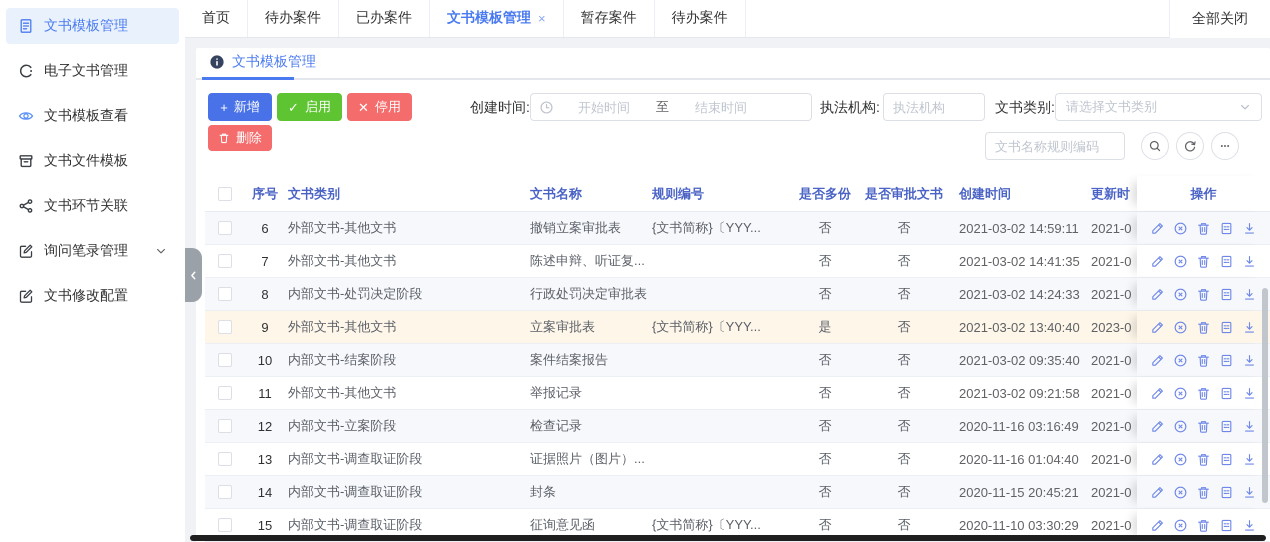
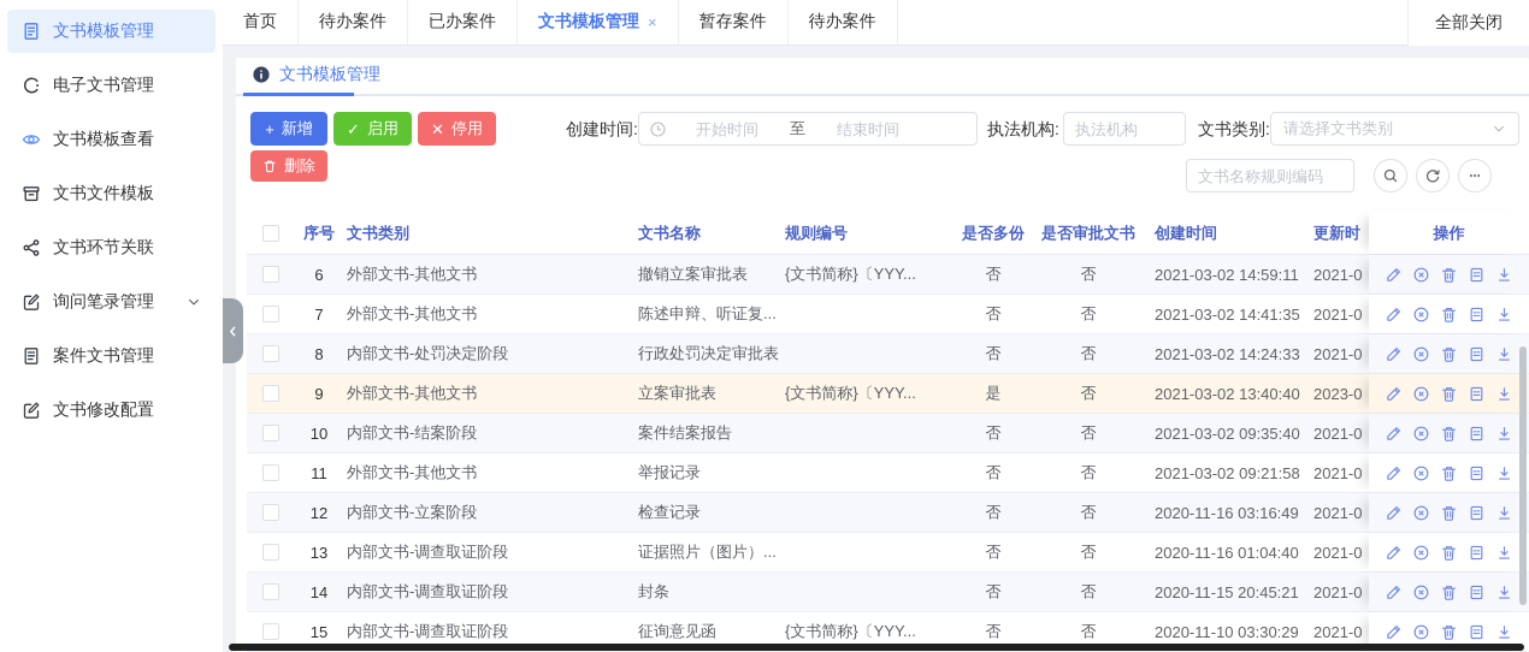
  文书模板管理
  电子文书管理
  文书模板查看
  文书文件模板
  文书环节关联
  询问笔录管理
+ 案件文书管理
  文书修改配置
  首页
  待办案件
  已办案件
  文书模板管理
  ×
  暂存案件
  待办案件
  全部关闭
  文书模板管理
  +
  新增
  ✓
  启用
  ✕
  停用
  删除
  创建时间:
  开始时间
  至
  结束时间
  执法机构:
  执法机构
  文书类别:
  请选择文书类别
  文书名称规则编码
  序号
  文书类别
  文书名称
  规则编号
  是否多份
  是否审批文书
  创建时间
  更新时
  操作
  6
  外部文书-其他文书
  撤销立案审批表
  {文书简称}〔YYY...
  否
  否
  2021-03-02 14:59:11
  2021-0
  7
  外部文书-其他文书
  陈述申辩、听证复...
  否
  否
  2021-03-02 14:41:35
  2021-0
  8
  内部文书-处罚决定阶段
  行政处罚决定审批表
  否
  否
  2021-03-02 14:24:33
  2021-0
  9
  外部文书-其他文书
  立案审批表
  {文书简称}〔YYY...
  是
  否
  2021-03-02 13:40:40
  2023-0
  10
  内部文书-结案阶段
  案件结案报告
  否
  否
  2021-03-02 09:35:40
  2021-0
  11
  外部文书-其他文书
  举报记录
  否
  否
  2021-03-02 09:21:58
  2021-0
  12
  内部文书-立案阶段
  检查记录
  否
  否
  2020-11-16 03:16:49
  2021-0
  13
  内部文书-调查取证阶段
  证据照片（图片）...
  否
  否
  2020-11-16 01:04:40
  2021-0
  14
  内部文书-调查取证阶段
  封条
  否
  否
  2020-11-15 20:45:21
  2021-0
  15
  内部文书-调查取证阶段
  征询意见函
  {文书简称}〔YYY...
  否
  否
  2020-11-10 03:30:29
  2021-0
